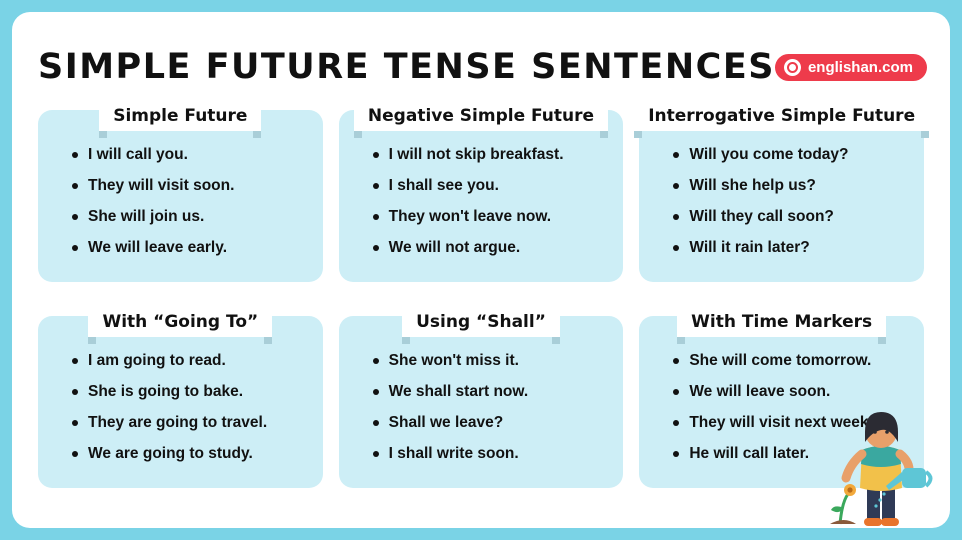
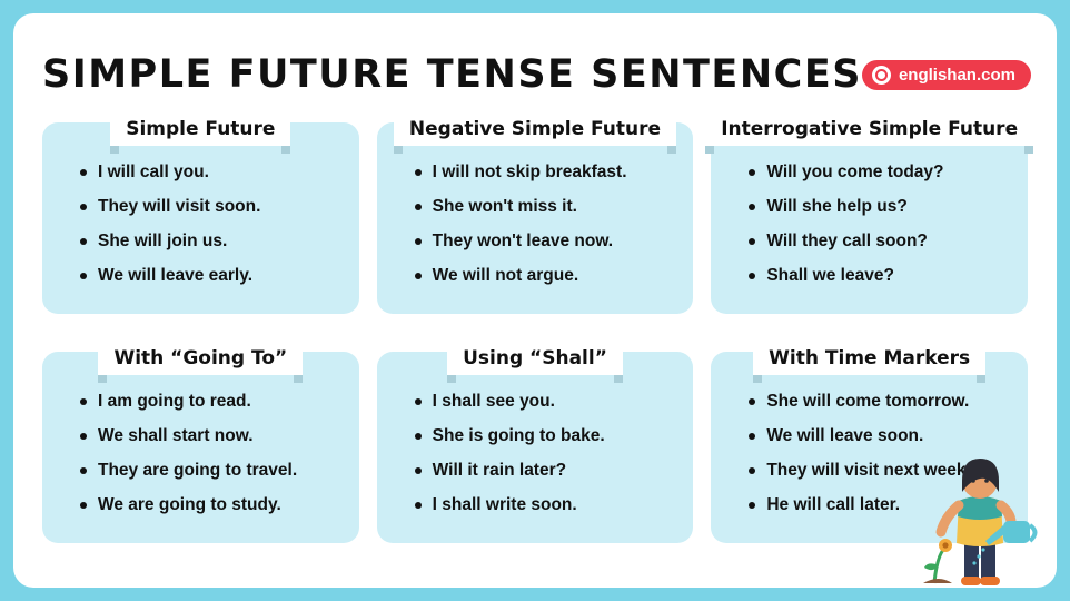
  SIMPLE FUTURE TENSE SENTENCES
  englishan.com
  Simple Future
  I will call you.
  They will visit soon.
  She will join us.
  We will leave early.
  Negative Simple Future
  I will not skip breakfast.
- I shall see you.
+ She won't miss it.
  They won't leave now.
  We will not argue.
  Interrogative Simple Future
  Will you come today?
  Will she help us?
  Will they call soon?
- Will it rain later?
+ Shall we leave?
  With “Going To”
  I am going to read.
- She is going to bake.
+ We shall start now.
  They are going to travel.
  We are going to study.
  Using “Shall”
- She won't miss it.
+ I shall see you.
- We shall start now.
+ She is going to bake.
- Shall we leave?
+ Will it rain later?
  I shall write soon.
  With Time Markers
  She will come tomorrow.
  We will leave soon.
  They will visit next week
  He will call later.
